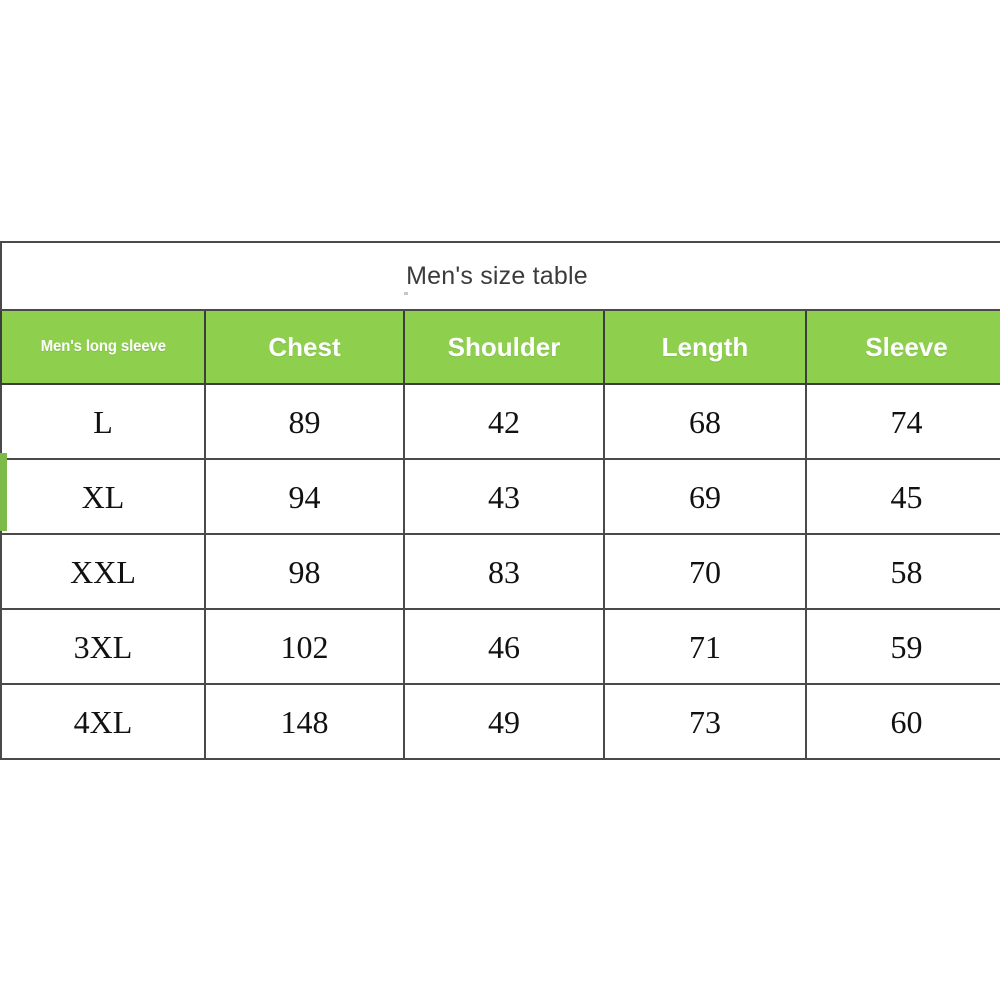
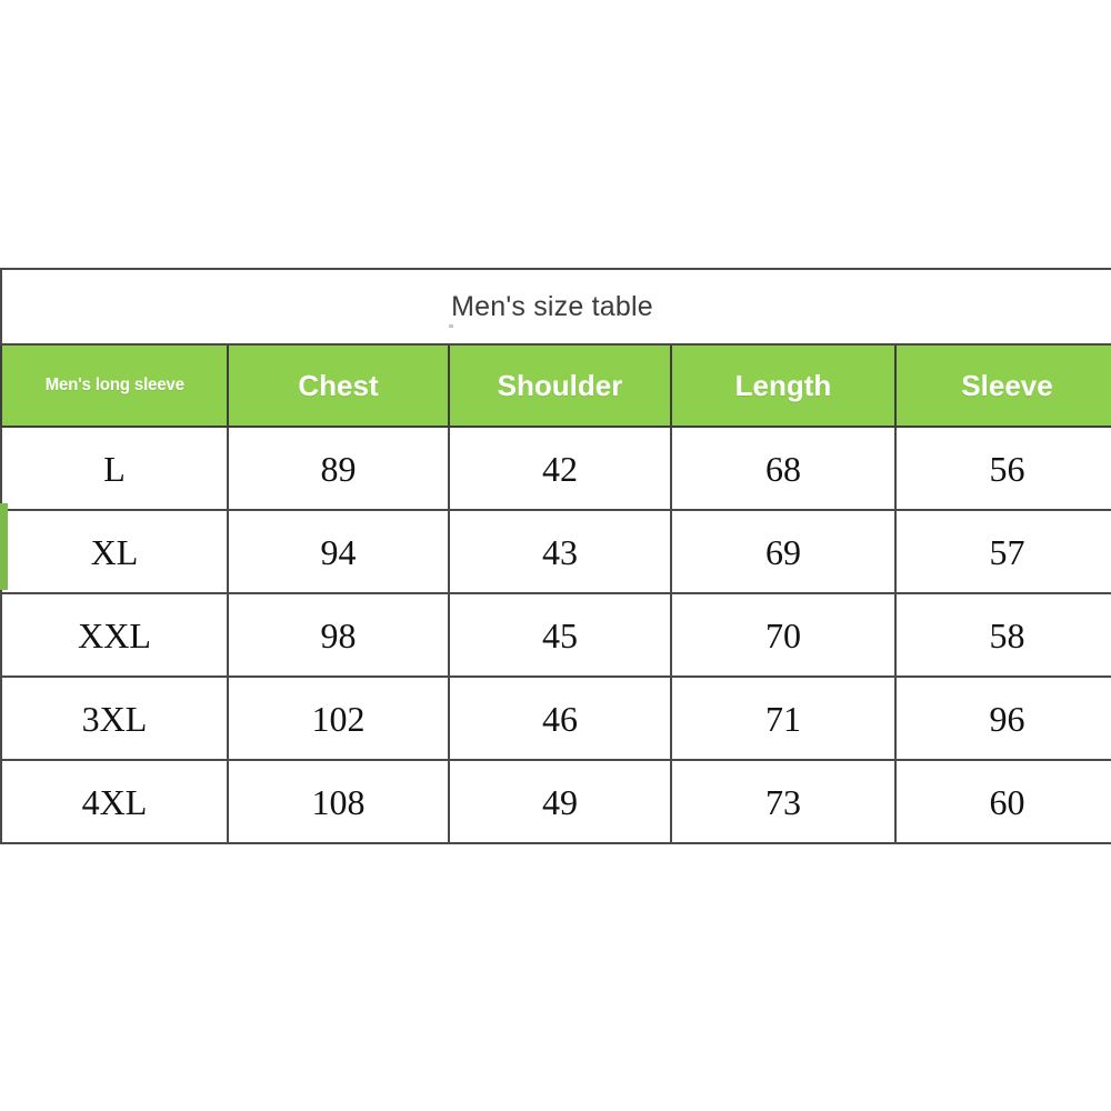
  Men's size table
  Men's long sleeve	Chest	Shoulder	Length	Sleeve
- L	89	42	68	74
+ L	89	42	68	56
- XL	94	43	69	45
+ XL	94	43	69	57
- XXL	98	83	70	58
+ XXL	98	45	70	58
- 3XL	102	46	71	59
+ 3XL	102	46	71	96
- 4XL	148	49	73	60
+ 4XL	108	49	73	60
